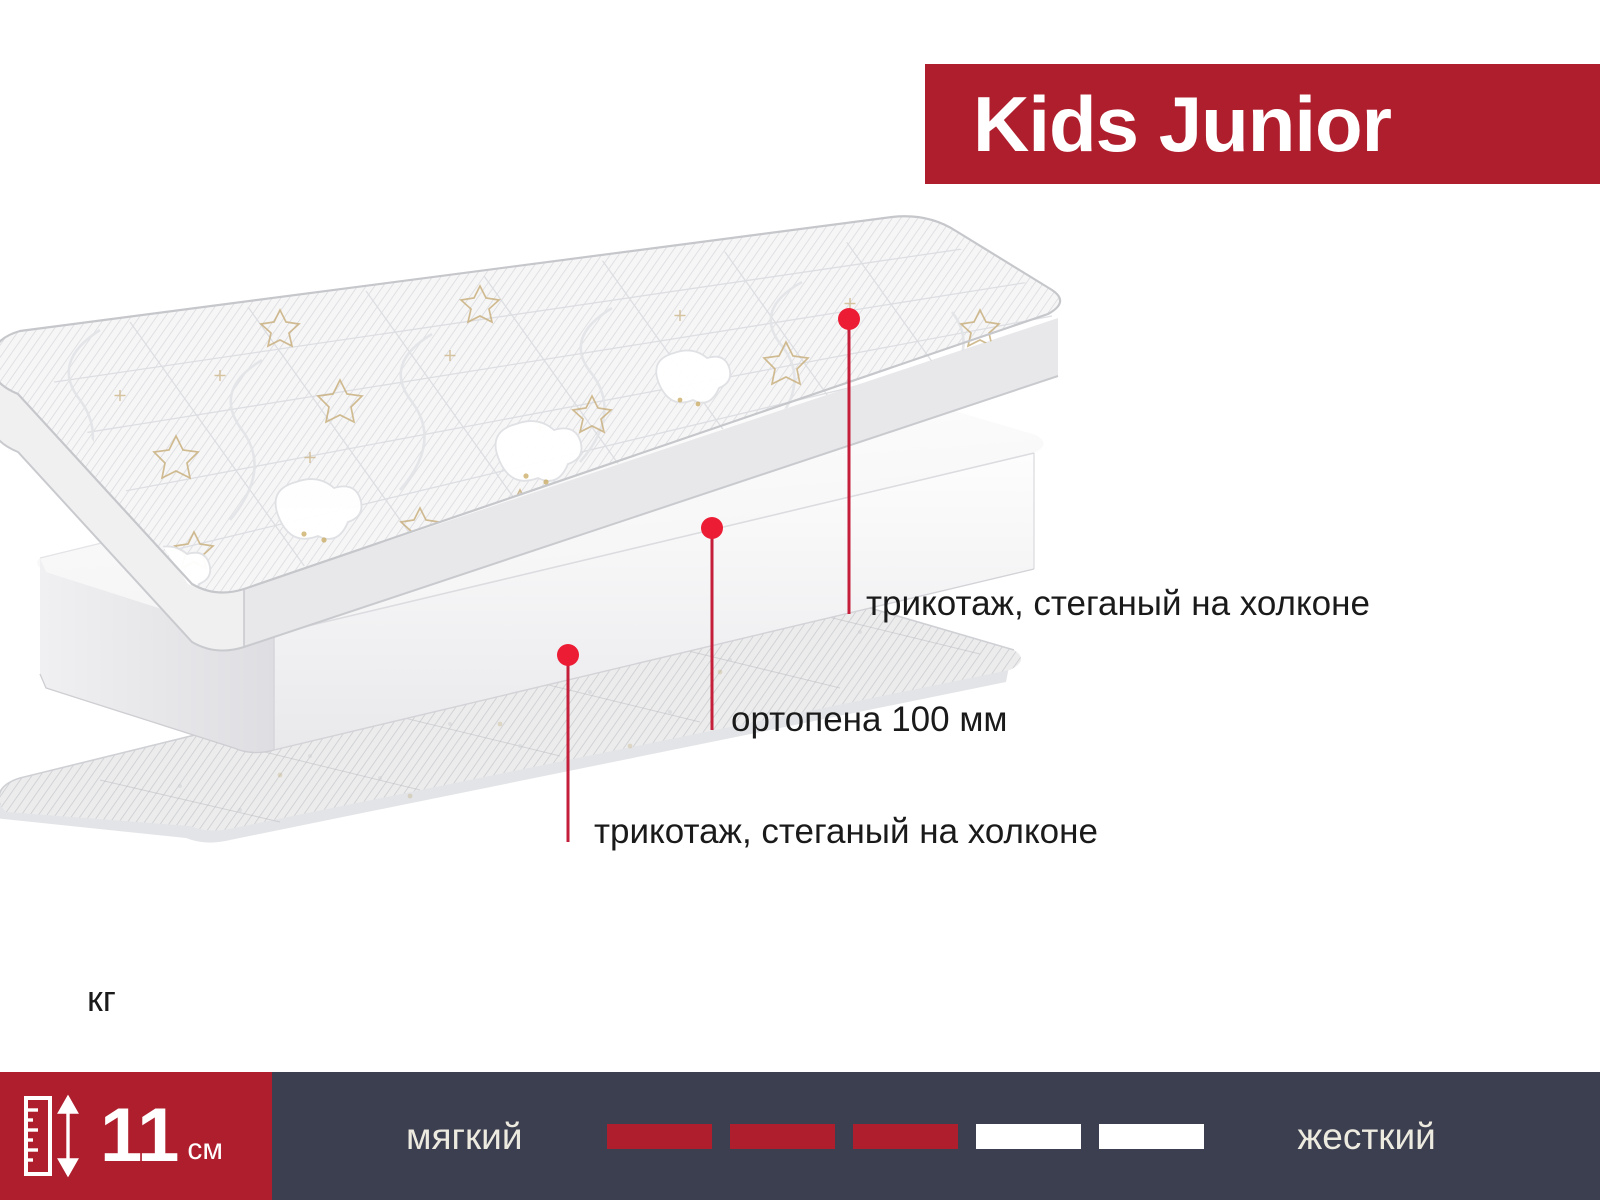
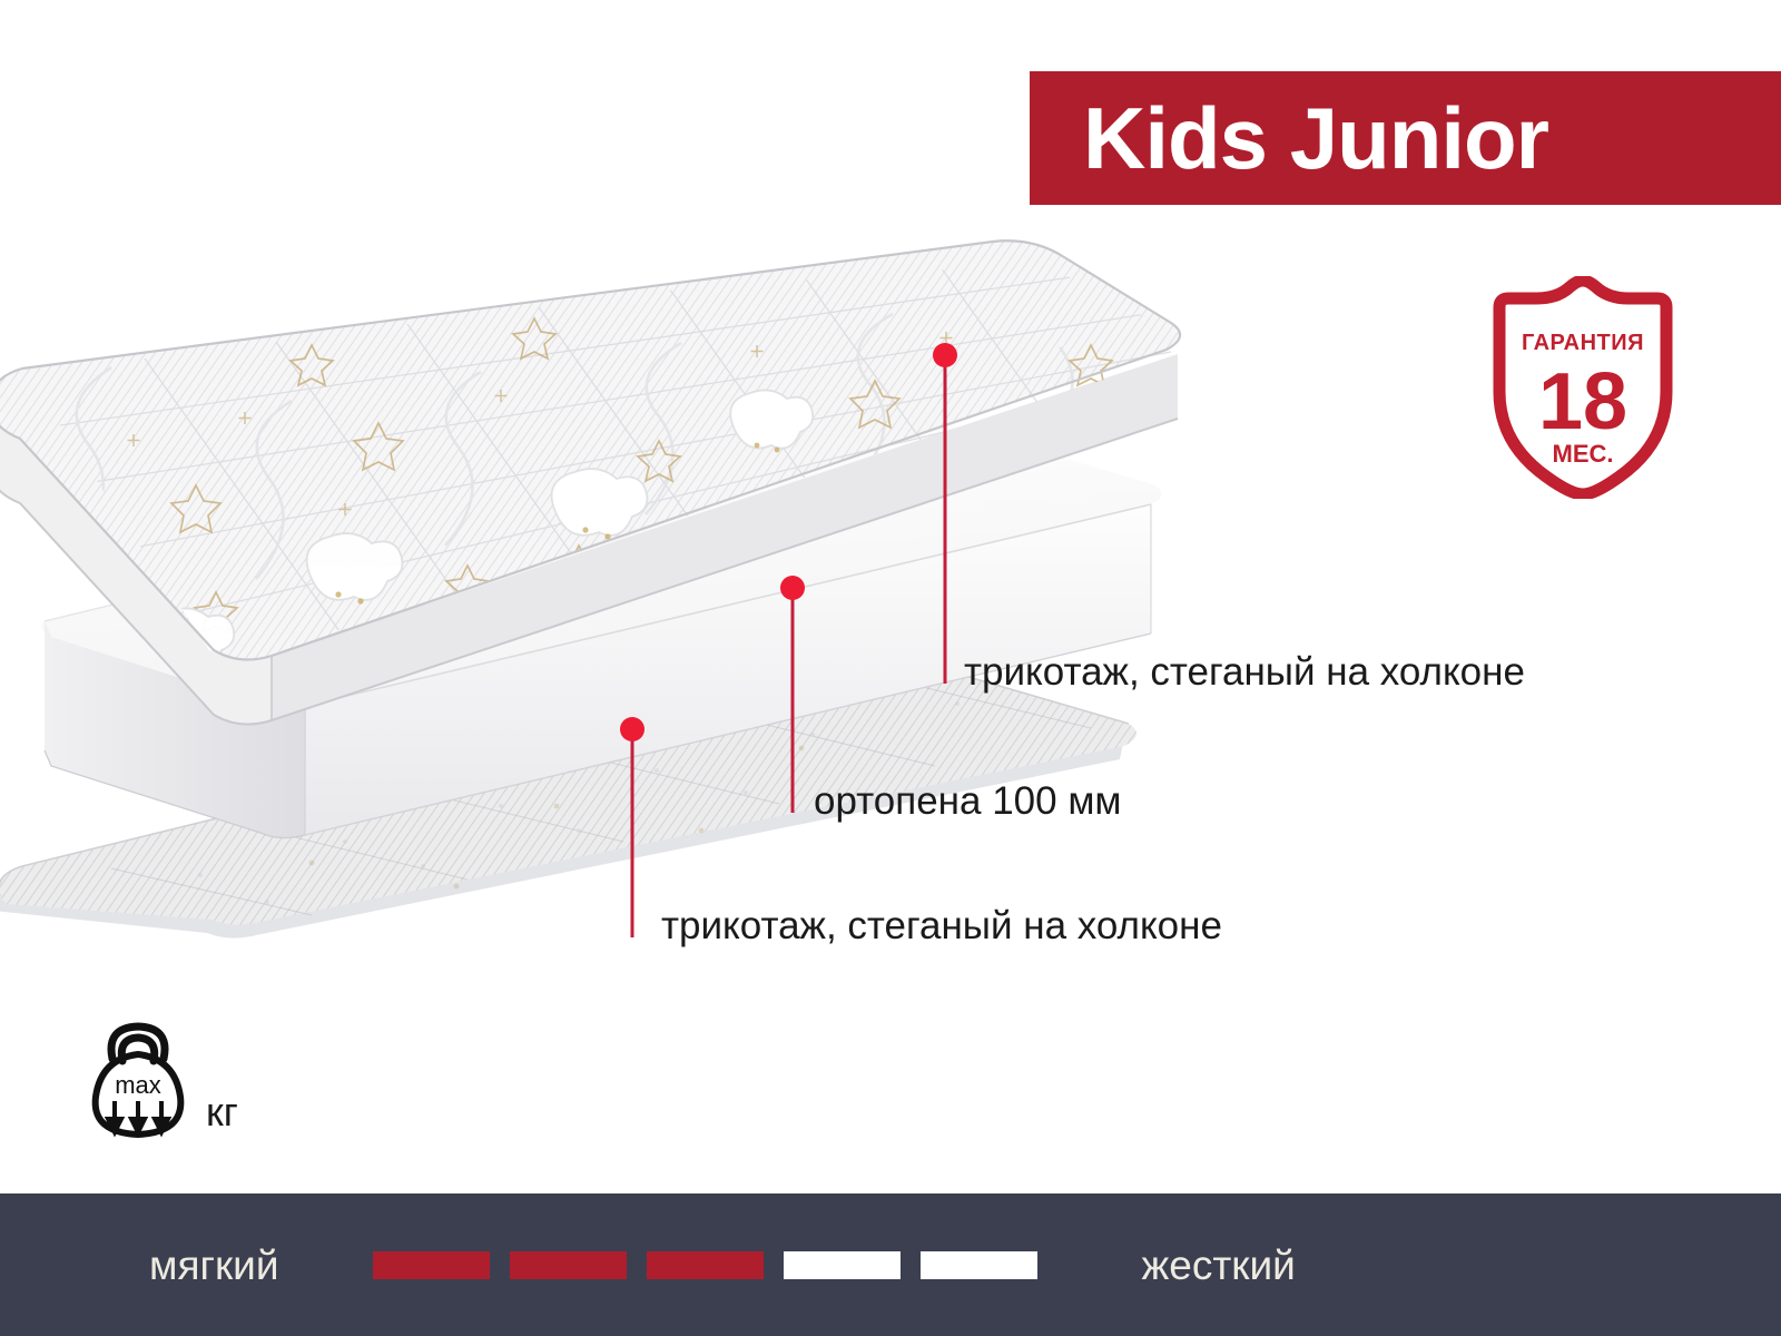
  трикотаж, стеганый на холконе
  ортопена 100 мм
  трикотаж, стеганый на холконе
  Kids Junior
+ ГАРАНТИЯ
+ 18
+ МЕС.
+ max
  кг
- 11
- см
  мягкий
  жесткий
